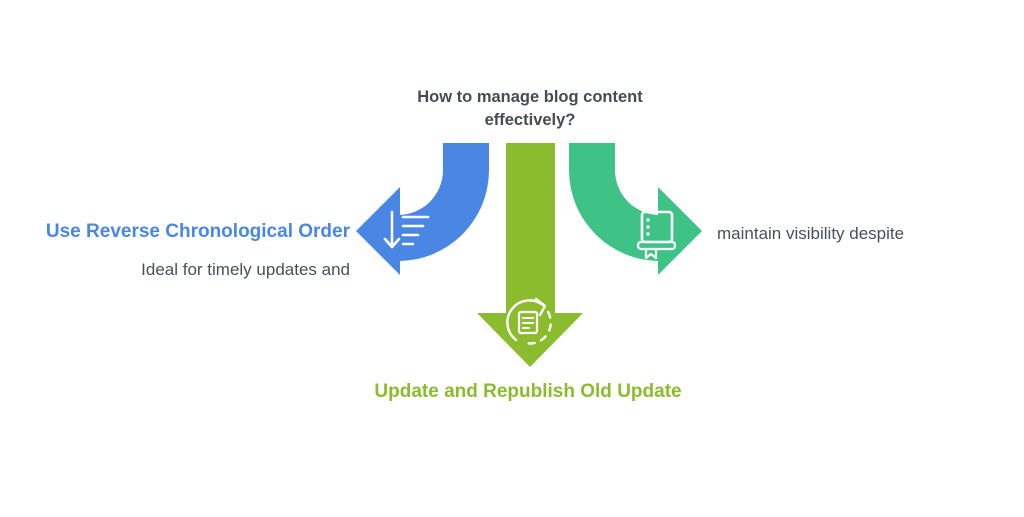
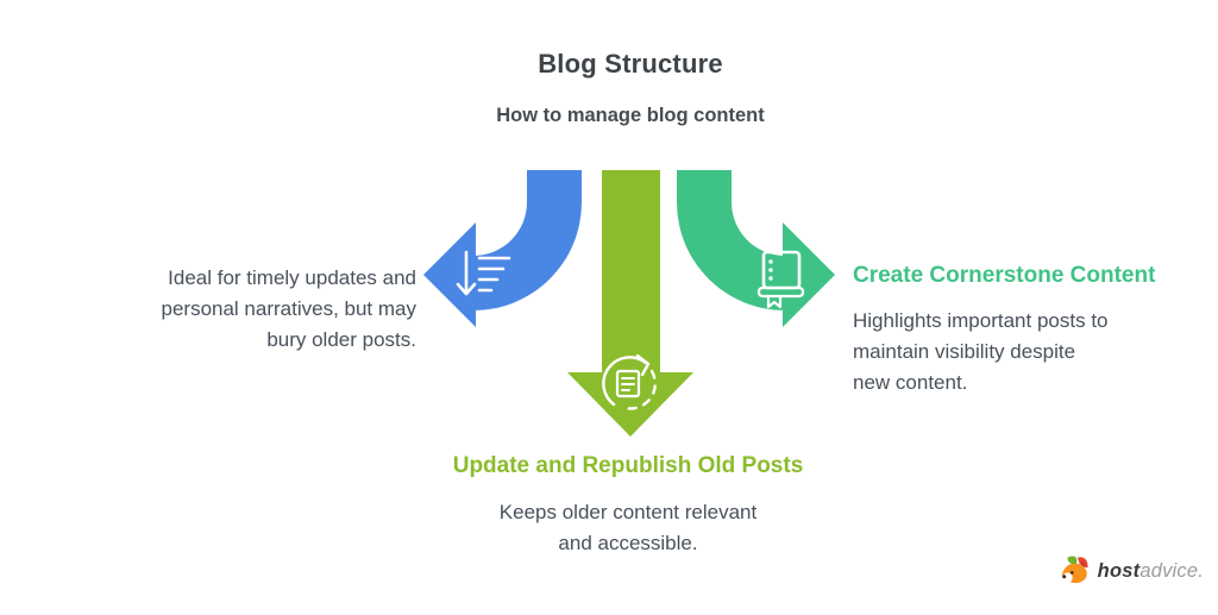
+ Blog Structure
  How to manage blog content
- effectively?
- Use Reverse Chronological Order
  Ideal for timely updates and
+ personal narratives, but may
+ bury older posts.
+ Create Cornerstone Content
+ Highlights important posts to
  maintain visibility despite
+ new content.
- Update and Republish Old Update
+ Update and Republish Old Posts
+ Keeps older content relevant
+ and accessible.
+ hostadvice.
